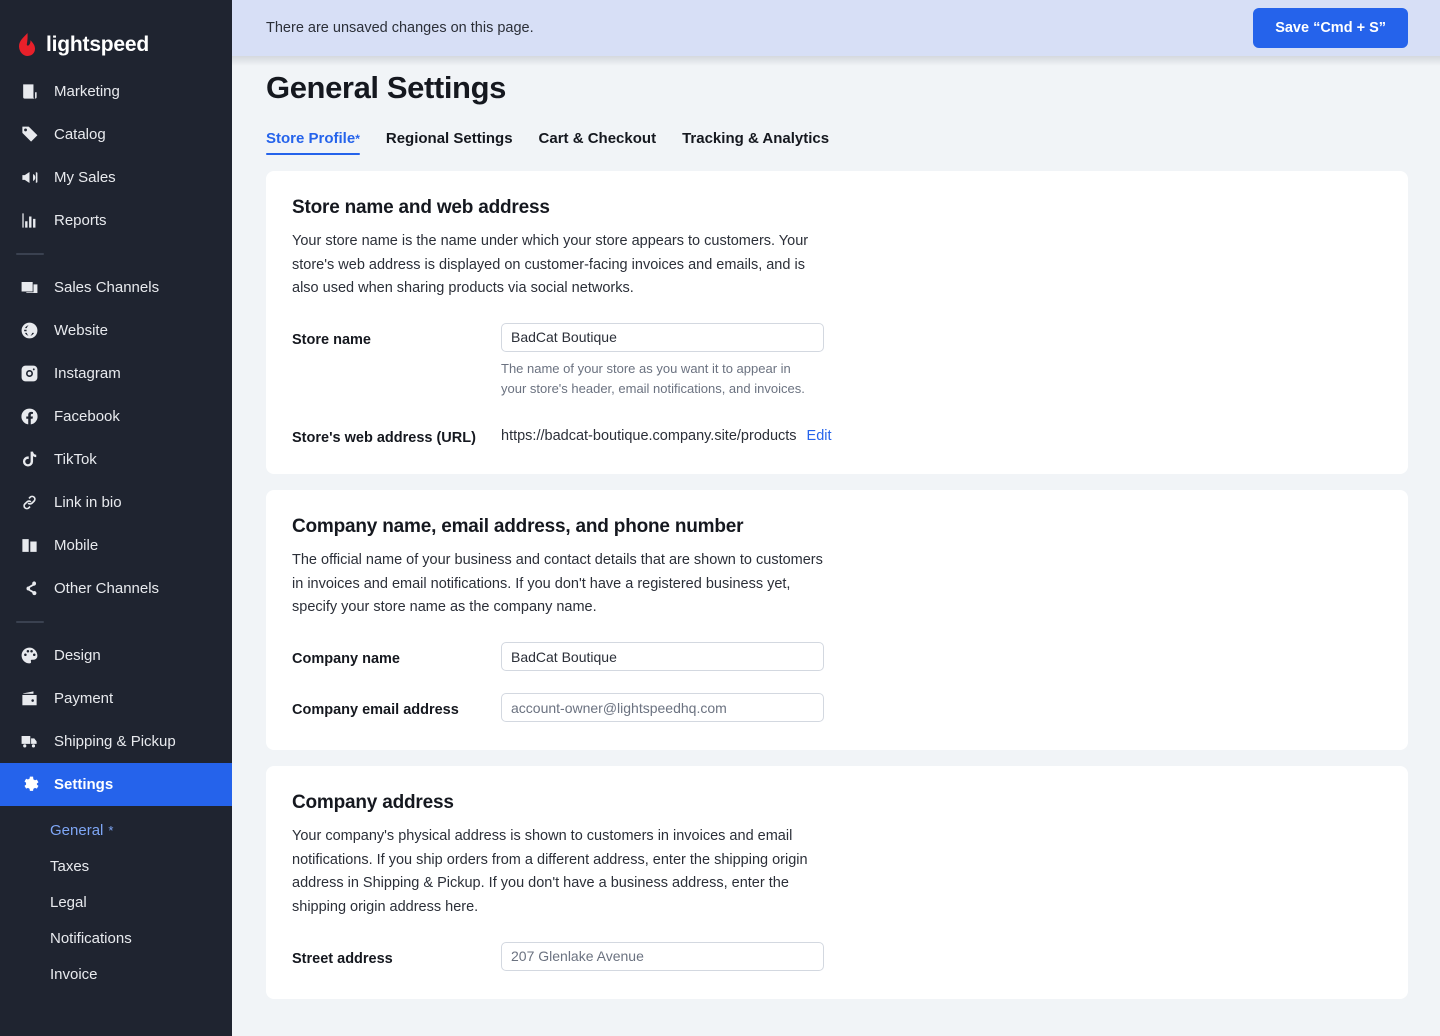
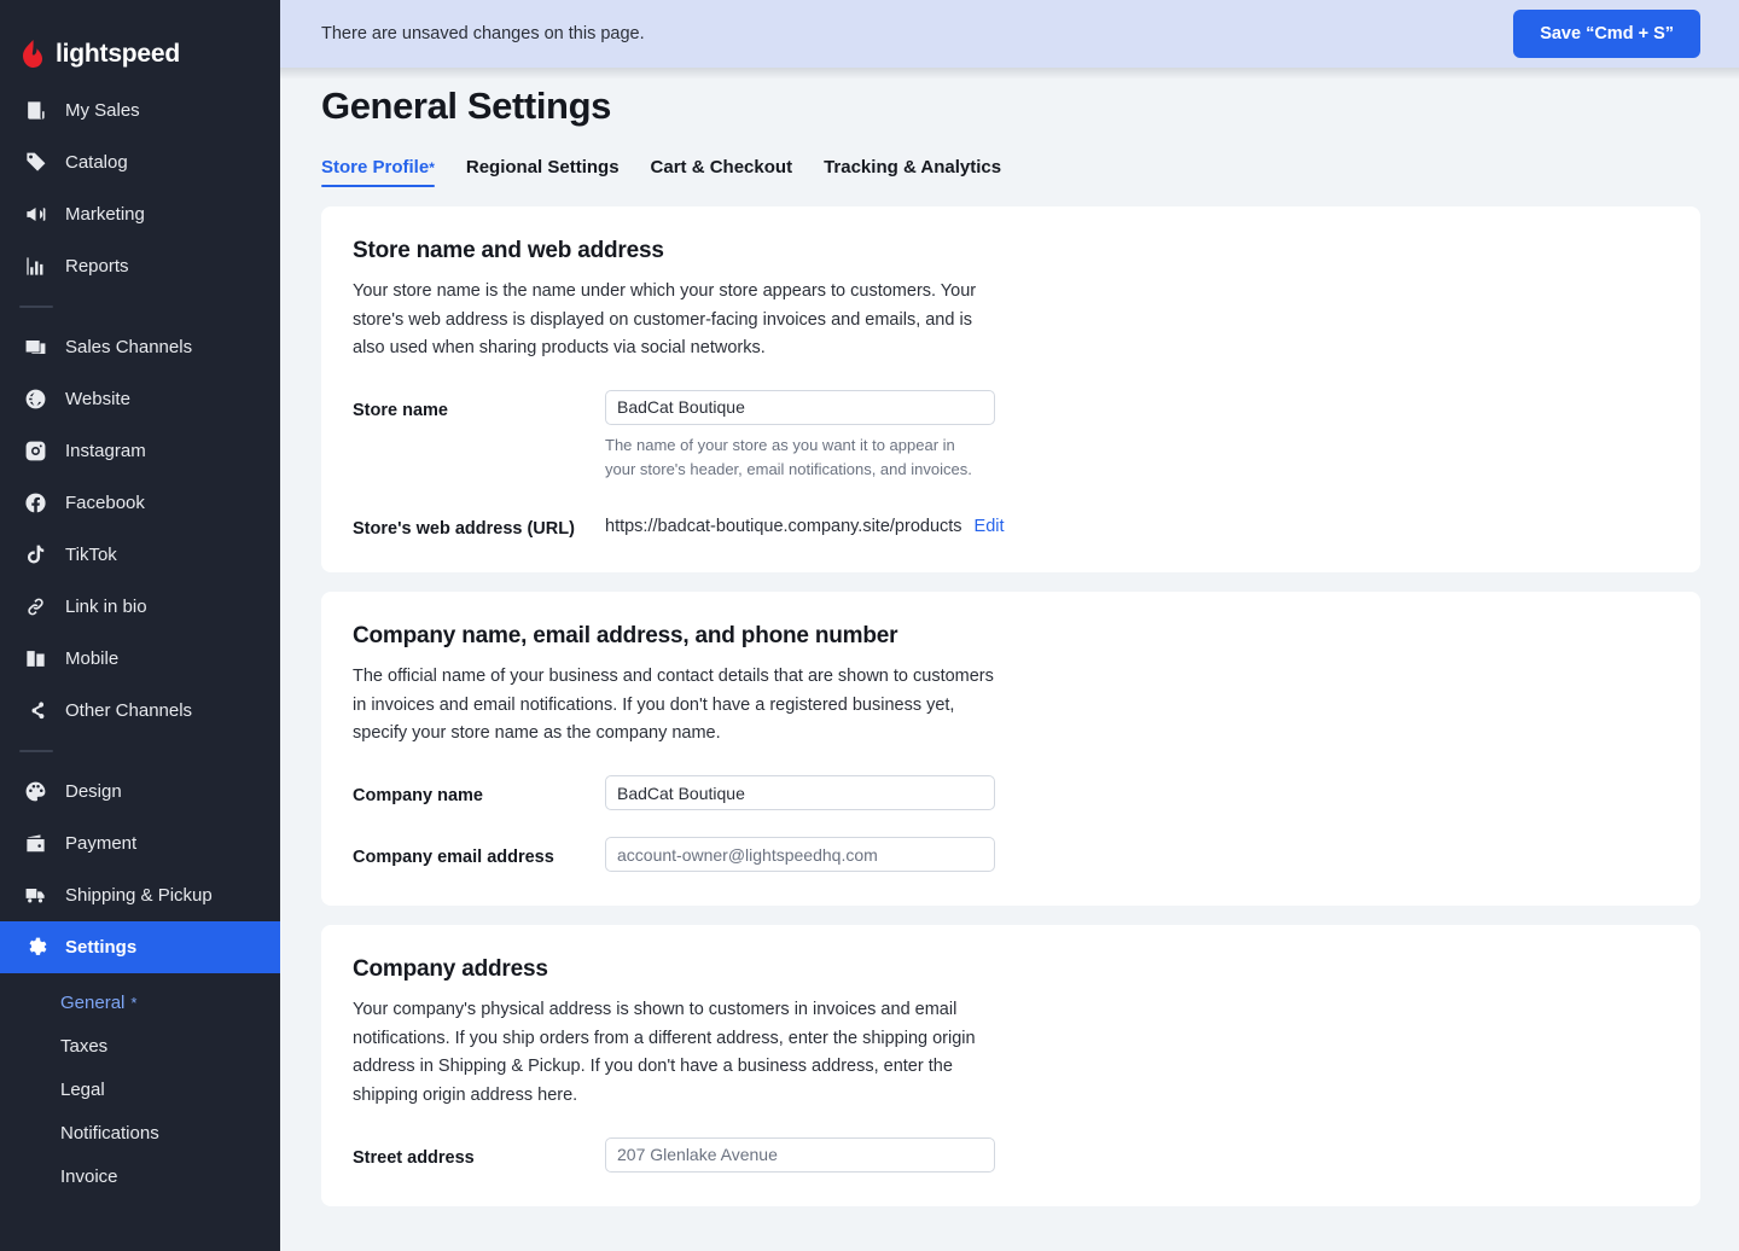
  lightspeed
- Marketing
+ My Sales
  Catalog
- My Sales
+ Marketing
  Reports
  Sales Channels
  Website
  Instagram
  Facebook
  TikTok
  Link in bio
  Mobile
  Other Channels
  Design
  Payment
  Shipping & Pickup
  Settings
  General
  *
  Taxes
  Legal
  Notifications
  Invoice
  There are unsaved changes on this page.
  Save “Cmd + S”
  General Settings
  Store Profile*
  Regional Settings
  Cart & Checkout
  Tracking & Analytics
  Store name and web address
  Your store name is the name under which your store appears to customers. Your store's web address is displayed on customer-facing invoices and emails, and is also used when sharing products via social networks.
  Store name
  BadCat Boutique
  The name of your store as you want it to appear in your store's header, email notifications, and invoices.
  Store's web address (URL)
  https://badcat-boutique.company.site/products
  Edit
  Company name, email address, and phone number
  The official name of your business and contact details that are shown to customers in invoices and email notifications. If you don't have a registered business yet, specify your store name as the company name.
  Company name
  BadCat Boutique
  Company email address
  account-owner@lightspeedhq.com
  Company address
  Your company's physical address is shown to customers in invoices and email notifications. If you ship orders from a different address, enter the shipping origin address in Shipping & Pickup. If you don't have a business address, enter the shipping origin address here.
  Street address
  207 Glenlake Avenue
